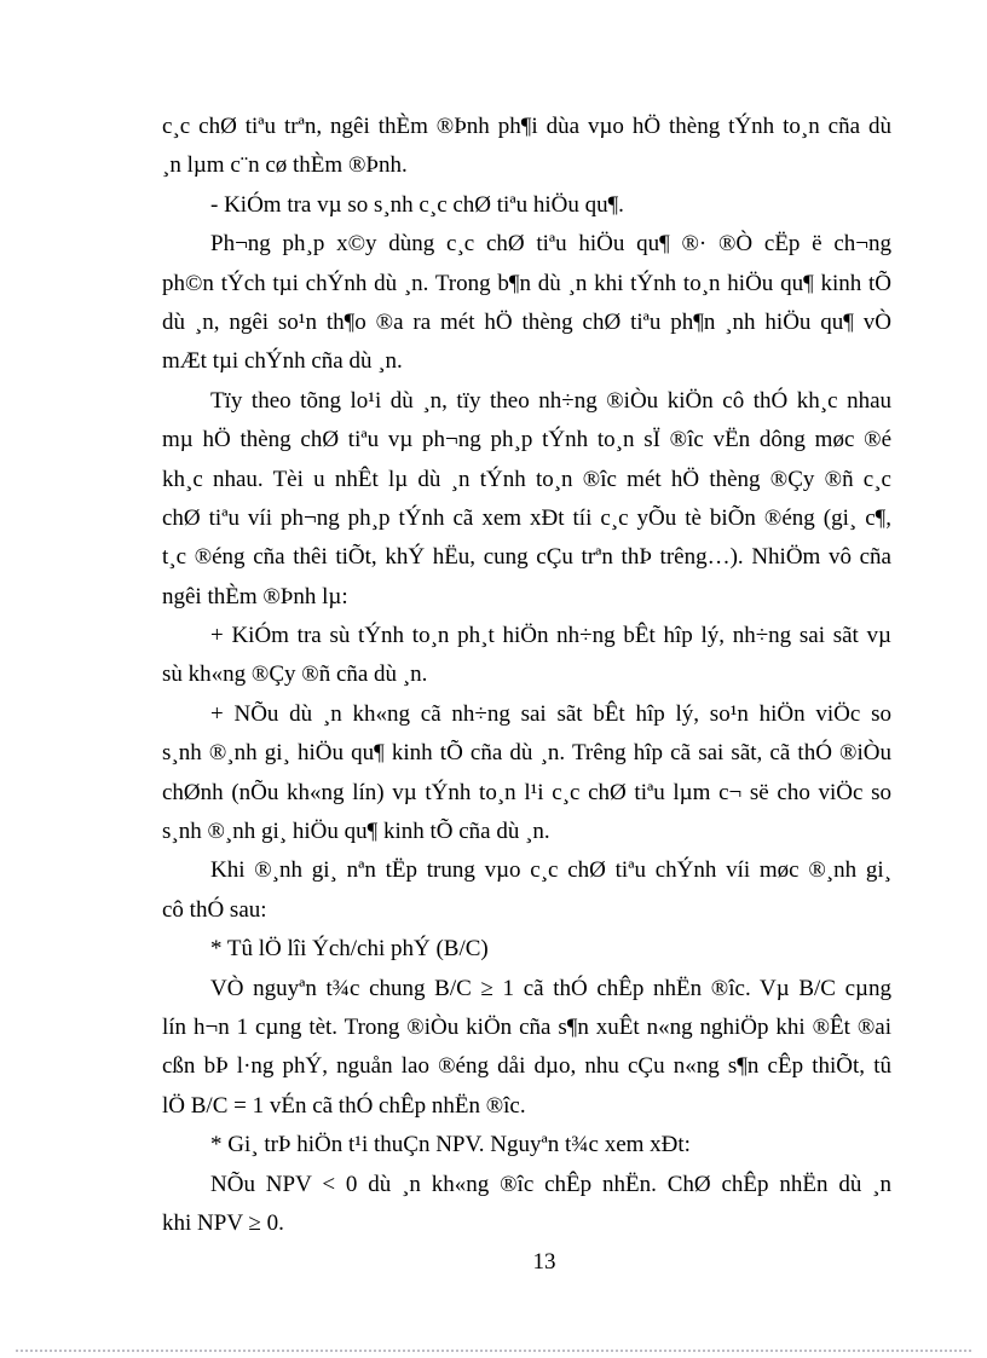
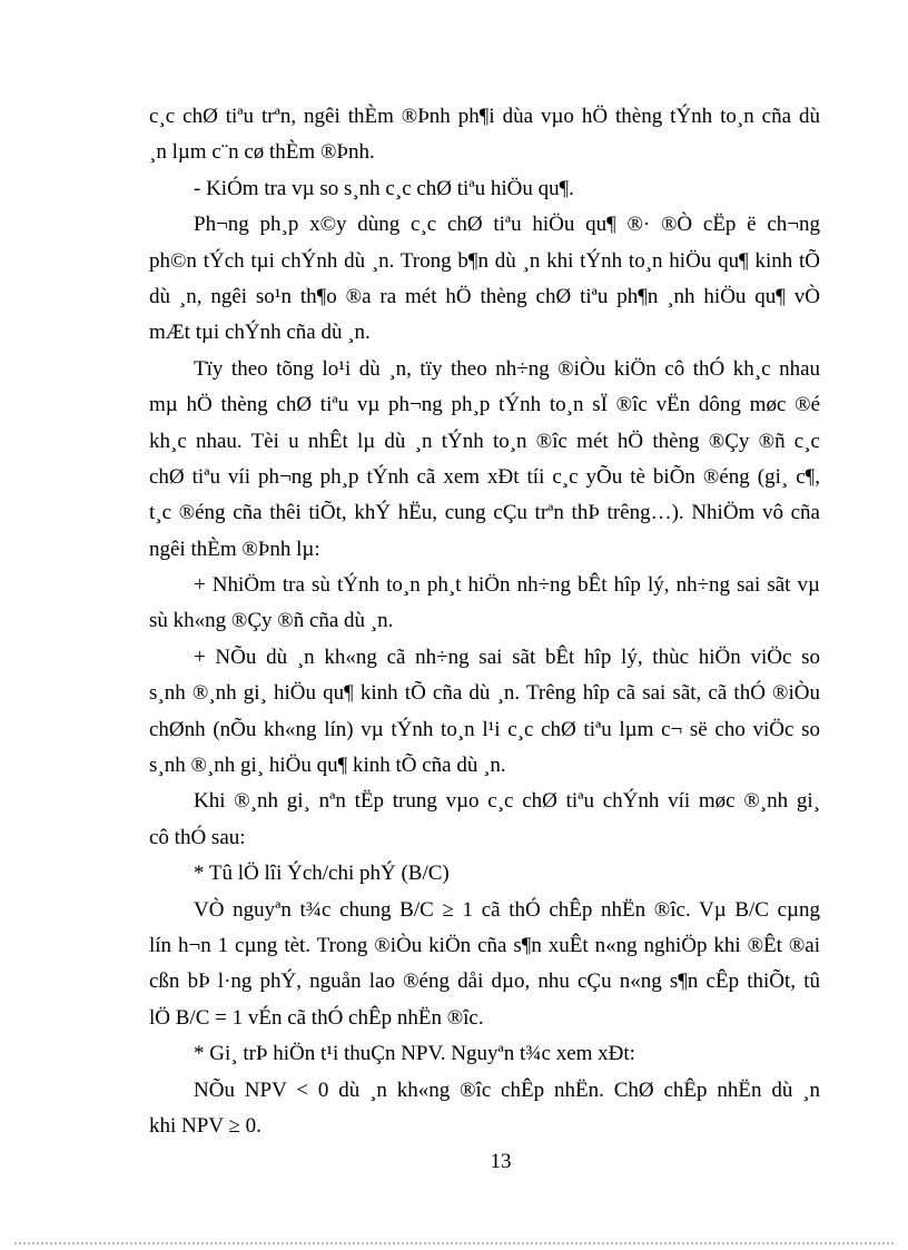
  c¸c chØ tiªu trªn, ngêi thÈm ®Þnh ph¶i dùa vµo hÖ thèng tÝnh to¸n cña dù
  ¸n lµm c¨n cø thÈm ®Þnh.
  - KiÓm tra vµ so s¸nh c¸c chØ tiªu hiÖu qu¶.
  Ph¬ng ph¸p x©y dùng c¸c chØ tiªu hiÖu qu¶ ®· ®Ò cËp ë ch¬ng
  ph©n tÝch tµi chÝnh dù ¸n. Trong b¶n dù ¸n khi tÝnh to¸n hiÖu qu¶ kinh tÕ
  dù ¸n, ngêi so¹n th¶o ®a ra mét hÖ thèng chØ tiªu ph¶n ¸nh hiÖu qu¶ vÒ
  mÆt tµi chÝnh cña dù ¸n.
  Tïy theo tõng lo¹i dù ¸n, tïy theo nh÷ng ®iÒu kiÖn cô thÓ kh¸c nhau
  mµ hÖ thèng chØ tiªu vµ ph¬ng ph¸p tÝnh to¸n sÏ ®îc vËn dông møc ®é
  kh¸c nhau. Tèi u nhÊt lµ dù ¸n tÝnh to¸n ®îc mét hÖ thèng ®Çy ®ñ c¸c
  chØ tiªu víi ph¬ng ph¸p tÝnh cã xem xÐt tíi c¸c yÕu tè biÕn ®éng (gi¸ c¶,
  t¸c ®éng cña thêi tiÕt, khÝ hËu, cung cÇu trªn thÞ trêng…). NhiÖm vô cña
  ngêi thÈm ®Þnh lµ:
- + KiÓm tra sù tÝnh to¸n ph¸t hiÖn nh÷ng bÊt hîp lý, nh÷ng sai sãt vµ
+ + NhiÖm tra sù tÝnh to¸n ph¸t hiÖn nh÷ng bÊt hîp lý, nh÷ng sai sãt vµ
  sù kh«ng ®Çy ®ñ cña dù ¸n.
- + NÕu dù ¸n kh«ng cã nh÷ng sai sãt bÊt hîp lý, so¹n hiÖn viÖc so
+ + NÕu dù ¸n kh«ng cã nh÷ng sai sãt bÊt hîp lý, thùc hiÖn viÖc so
  s¸nh ®¸nh gi¸ hiÖu qu¶ kinh tÕ cña dù ¸n. Trêng hîp cã sai sãt, cã thÓ ®iÒu
  chØnh (nÕu kh«ng lín) vµ tÝnh to¸n l¹i c¸c chØ tiªu lµm c¬ së cho viÖc so
  s¸nh ®¸nh gi¸ hiÖu qu¶ kinh tÕ cña dù ¸n.
  Khi ®¸nh gi¸ nªn tËp trung vµo c¸c chØ tiªu chÝnh víi møc ®¸nh gi¸
  cô thÓ sau:
  * Tû lÖ lîi Ých/chi phÝ (B/C)
  VÒ nguyªn t¾c chung B/C ≥ 1 cã thÓ chÊp nhËn ®îc. Vµ B/C cµng
  lín h¬n 1 cµng tèt. Trong ®iÒu kiÖn cña s¶n xuÊt n«ng nghiÖp khi ®Êt ®ai
  cßn bÞ l·ng phÝ, nguån lao ®éng dåi dµo, nhu cÇu n«ng s¶n cÊp thiÕt, tû
  lÖ B/C = 1 vÉn cã thÓ chÊp nhËn ®îc.
  * Gi¸ trÞ hiÖn t¹i thuÇn NPV. Nguyªn t¾c xem xÐt:
  NÕu NPV < 0 dù ¸n kh«ng ®îc chÊp nhËn. ChØ chÊp nhËn dù ¸n
  khi NPV ≥ 0.
  13
